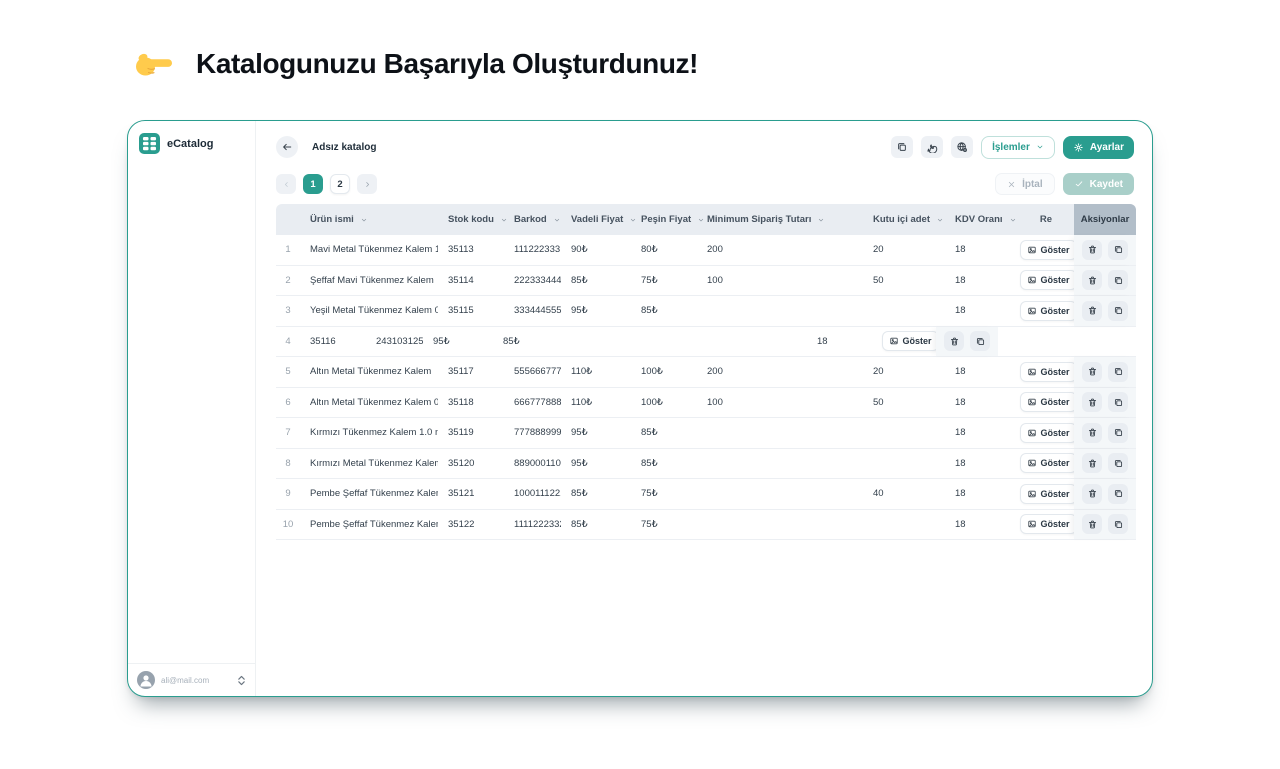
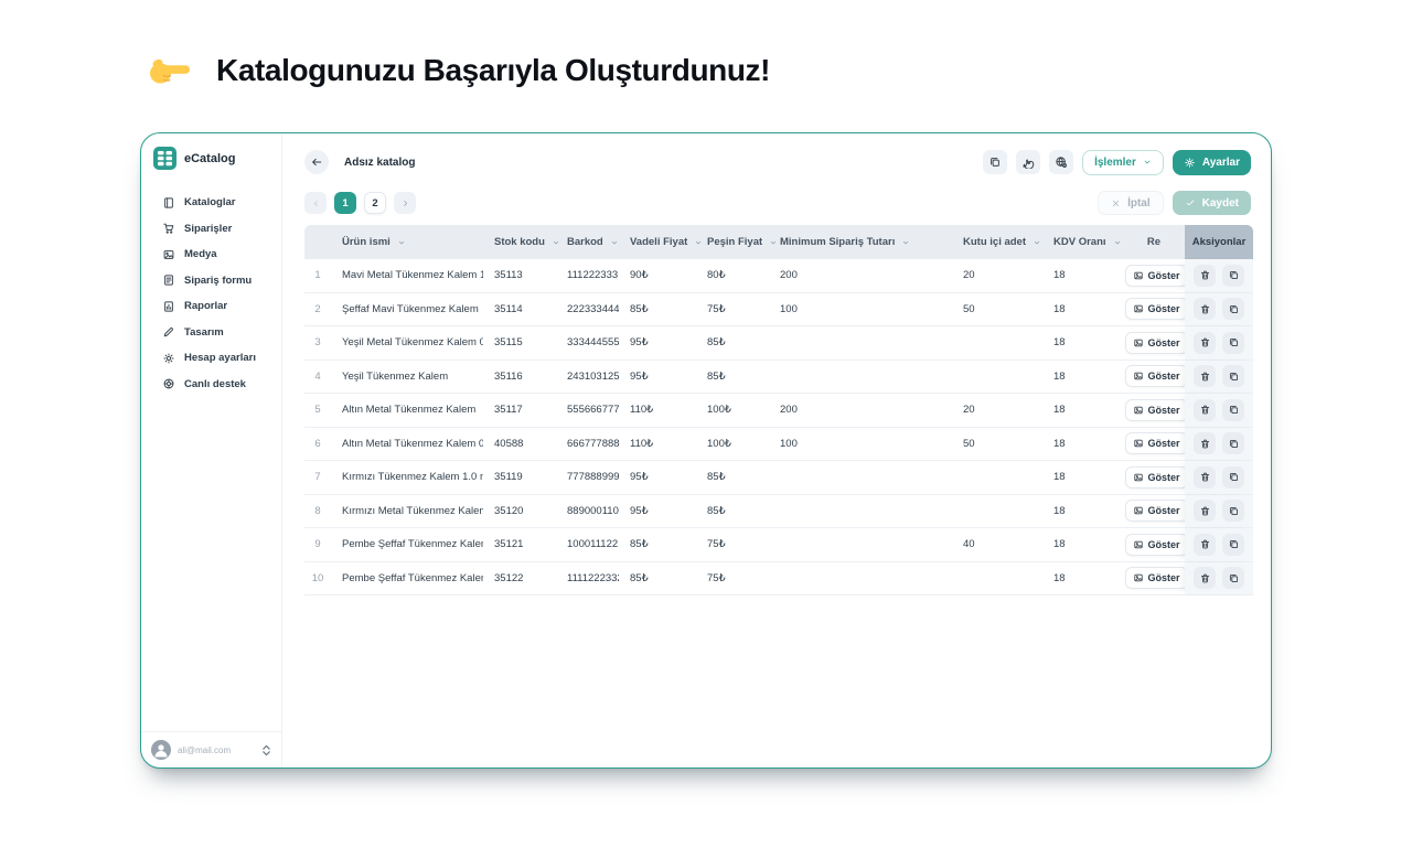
  Katalogunuzu Başarıyla Oluşturdunuz!
  eCatalog
+ Kataloglar
+ Siparişler
+ Medya
+ Sipariş formu
+ Raporlar
+ Tasarım
+ Hesap ayarları
+ Canlı destek
  ali@mail.com
  Adsız katalog
  İşlemler
  Ayarlar
  1
  2
  İptal
  Kaydet
  Ürün ismi
  Stok kodu
  Barkod
  Vadeli Fiyat
  Peşin Fiyat
  Minimum Sipariş Tutarı
  Kutu içi adet
  KDV Oranı
  Re
  Aksiyonlar
  1
  Mavi Metal Tükenmez Kalem 1
  35113
  111222333
  90₺
  80₺
  200
  20
  18
  Göster
  2
  Şeffaf Mavi Tükenmez Kalem
  35114
  222333444
  85₺
  75₺
  100
  50
  18
  Göster
  3
  Yeşil Metal Tükenmez Kalem 0
  35115
  333444555
  95₺
  85₺
  18
  Göster
  4
+ Yeşil Tükenmez Kalem
  35116
  243103125
  95₺
  85₺
  18
  Göster
  5
  Altın Metal Tükenmez Kalem
  35117
  555666777
  110₺
  100₺
  200
  20
  18
  Göster
  6
  Altın Metal Tükenmez Kalem 0
- 35118
+ 40588
  666777888
  110₺
  100₺
  100
  50
  18
  Göster
  7
  Kırmızı Tükenmez Kalem 1.0
  35119
  777888999
  95₺
  85₺
  18
  Göster
  8
  Kırmızı Metal Tükenmez Kale
  35120
  889000110
  95₺
  85₺
  18
  Göster
  9
  Pembe Şeffaf Tükenmez Kale
  35121
  100011122
  85₺
  75₺
  40
  18
  Göster
  10
  Pembe Şeffaf Tükenmez Kale
  35122
  111122233
  85₺
  75₺
  18
  Göster
